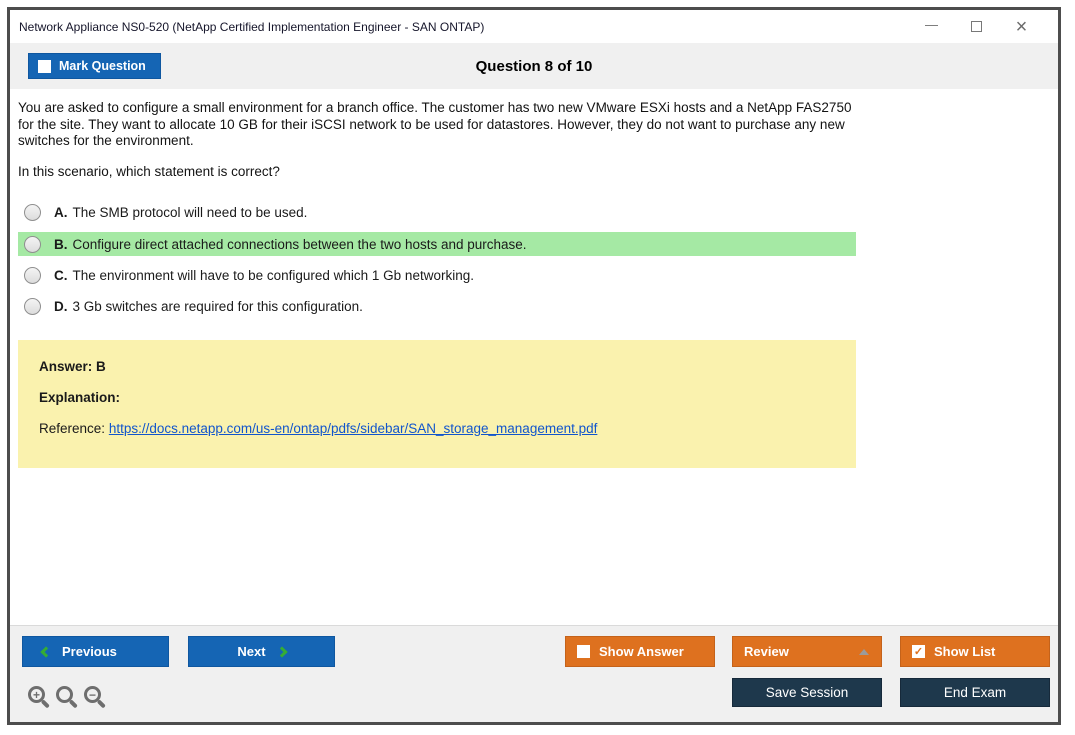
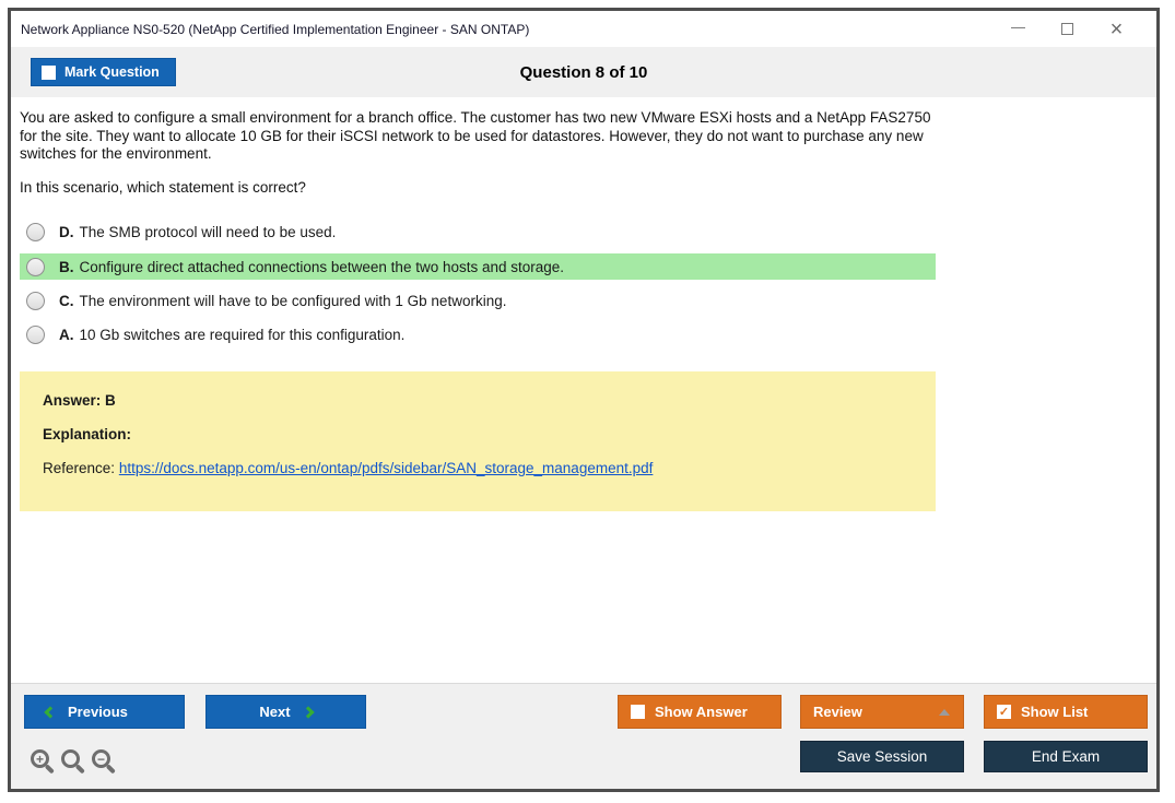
  Network Appliance NS0-520 (NetApp Certified Implementation Engineer - SAN ONTAP)
  —
  ×
  Question 8 of 10
  Mark Question
  You are asked to configure a small environment for a branch office. The customer has two new VMware ESXi hosts and a NetApp FAS2750 for the site. They want to allocate 10 GB for their iSCSI network to be used for datastores. However, they do not want to purchase any new switches for the environment.
  In this scenario, which statement is correct?
- A.
+ D.
  The SMB protocol will need to be used.
  B.
- Configure direct attached connections between the two hosts and purchase.
+ Configure direct attached connections between the two hosts and storage.
  C.
- The environment will have to be configured which 1 Gb networking.
+ The environment will have to be configured with 1 Gb networking.
- D.
+ A.
- 3 Gb switches are required for this configuration.
+ 10 Gb switches are required for this configuration.
  Answer: B
  Explanation:
  Reference: https://docs.netapp.com/us-en/ontap/pdfs/sidebar/SAN_storage_management.pdf
  Previous
  Next
  Show Answer
  Review
  ✓
  Show List
  Save Session
  End Exam
  +
  −
